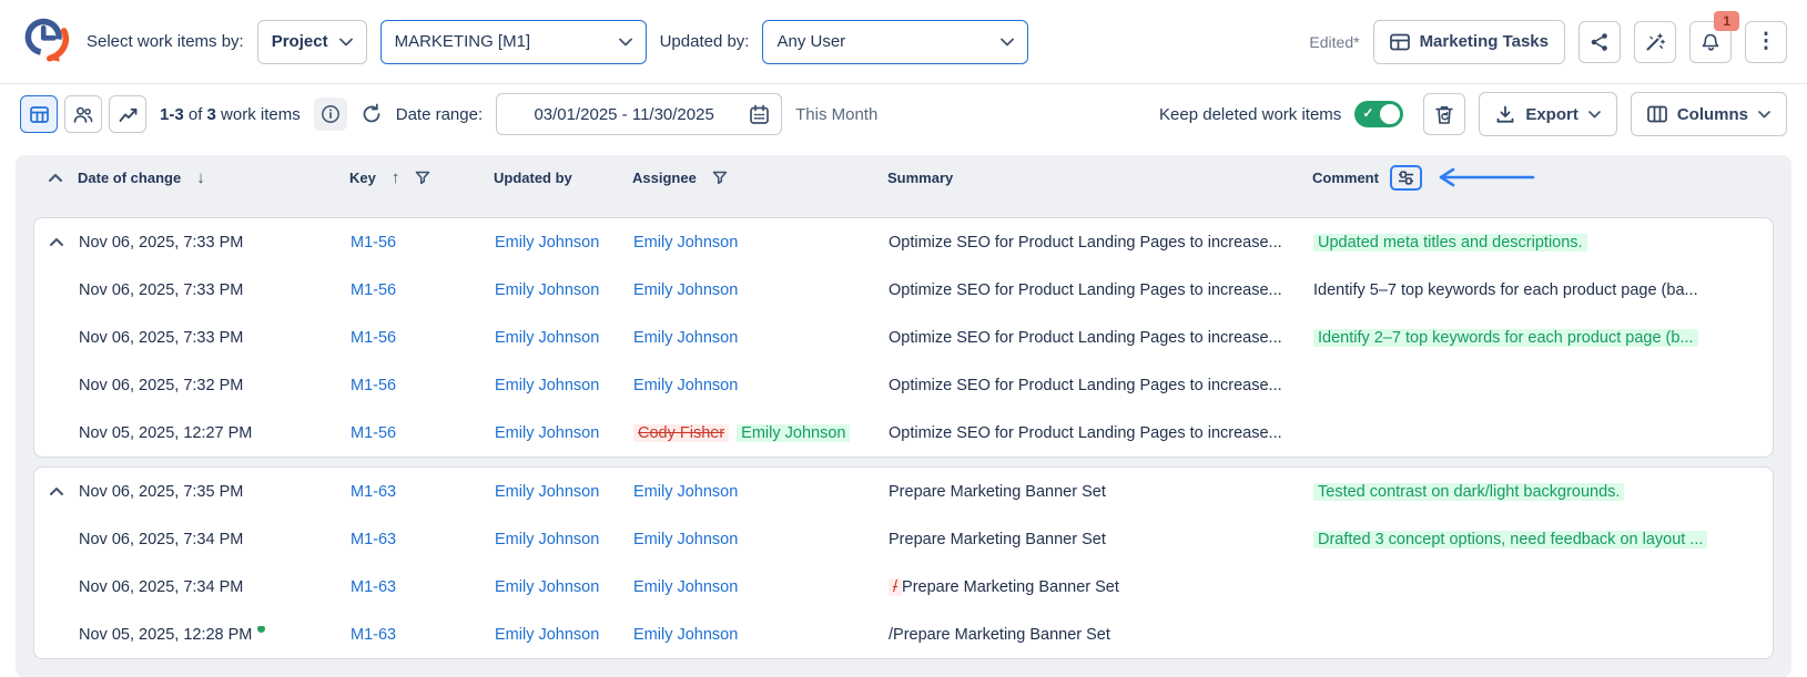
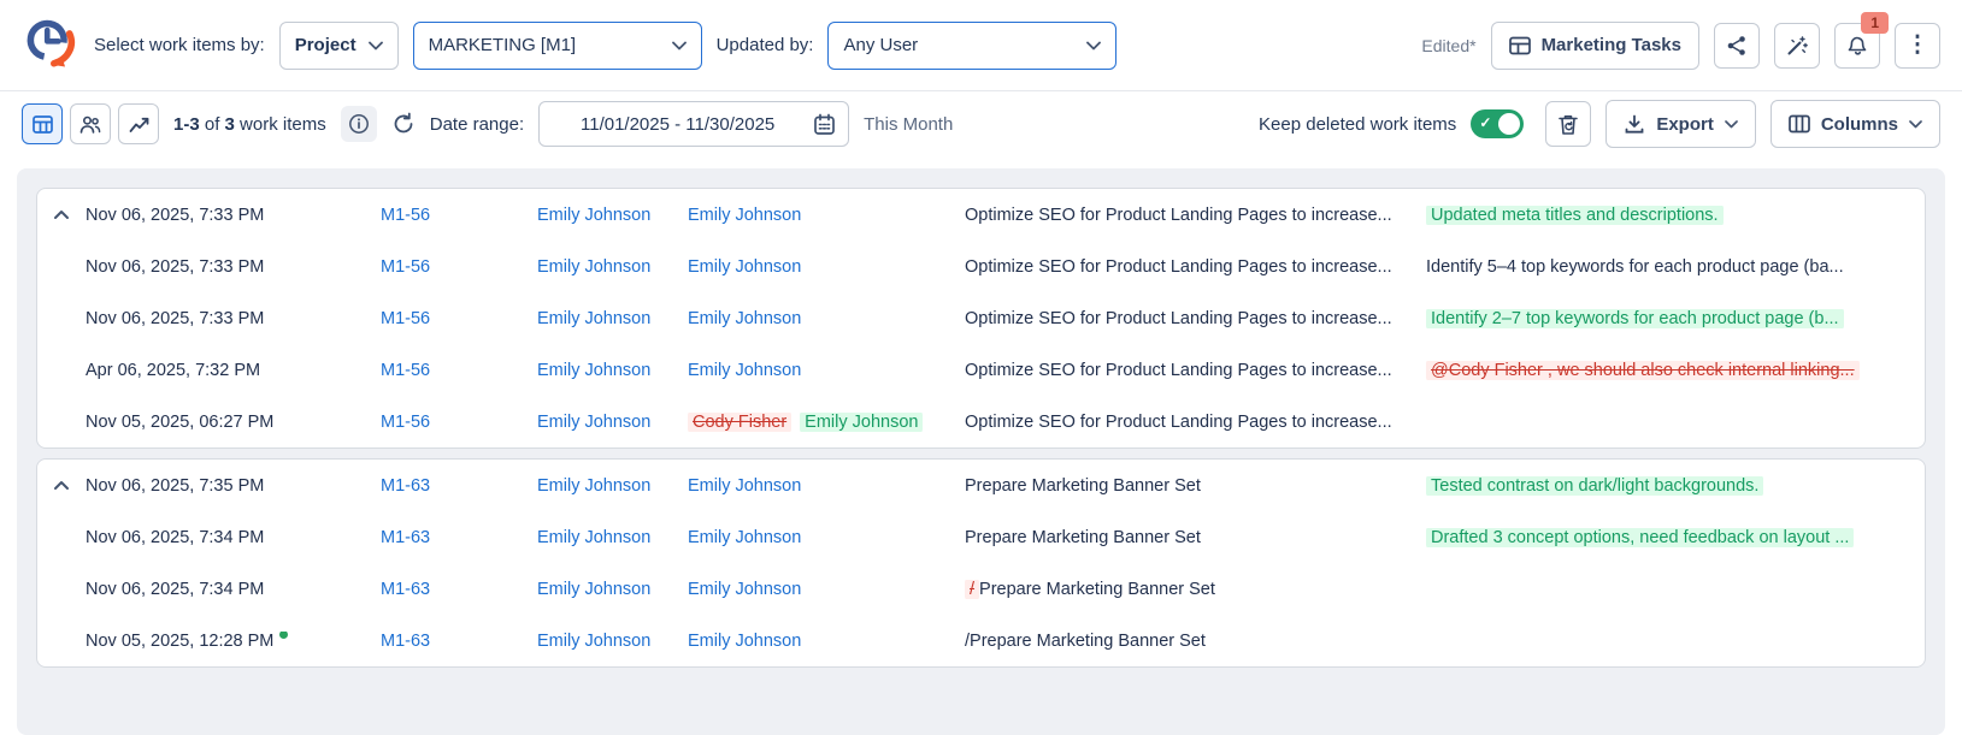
  Select work items by:
  Project
  MARKETING [M1]
  Updated by:
  Any User
  Edited*
  Marketing Tasks
  1
  ⋮
  1-3 of 3 work items
  Date range:
- 03/01/2025 - 11/30/2025
+ 11/01/2025 - 11/30/2025
  This Month
  Keep deleted work items
  ✓
  Export
  Columns
- Date of change
- ↓
- Key
- ↑
- Updated by
- Assignee
- Summary
- Comment
  Nov 06, 2025, 7:33 PM
  M1-56
  Emily Johnson
  Emily Johnson
  Optimize SEO for Product Landing Pages to increase...
  Updated meta titles and descriptions.
  Nov 06, 2025, 7:33 PM
  M1-56
  Emily Johnson
  Emily Johnson
  Optimize SEO for Product Landing Pages to increase...
- Identify 5–7 top keywords for each product page (ba...
+ Identify 5–4 top keywords for each product page (ba...
  Nov 06, 2025, 7:33 PM
  M1-56
  Emily Johnson
  Emily Johnson
  Optimize SEO for Product Landing Pages to increase...
  Identify 2–7 top keywords for each product page (b...
- Nov 06, 2025, 7:32 PM
+ Apr 06, 2025, 7:32 PM
  M1-56
  Emily Johnson
  Emily Johnson
  Optimize SEO for Product Landing Pages to increase...
+ @Cody Fisher , we should also check internal linking...
- Nov 05, 2025, 12:27 PM
+ Nov 05, 2025, 06:27 PM
  M1-56
  Emily Johnson
  Cody Fisher Emily Johnson
  Optimize SEO for Product Landing Pages to increase...
  Nov 06, 2025, 7:35 PM
  M1-63
  Emily Johnson
  Emily Johnson
  Prepare Marketing Banner Set
  Tested contrast on dark/light backgrounds.
  Nov 06, 2025, 7:34 PM
  M1-63
  Emily Johnson
  Emily Johnson
  Prepare Marketing Banner Set
  Drafted 3 concept options, need feedback on layout ...
  Nov 06, 2025, 7:34 PM
  M1-63
  Emily Johnson
  Emily Johnson
  / Prepare Marketing Banner Set
  Nov 05, 2025, 12:28 PM
  M1-63
  Emily Johnson
  Emily Johnson
  /Prepare Marketing Banner Set
